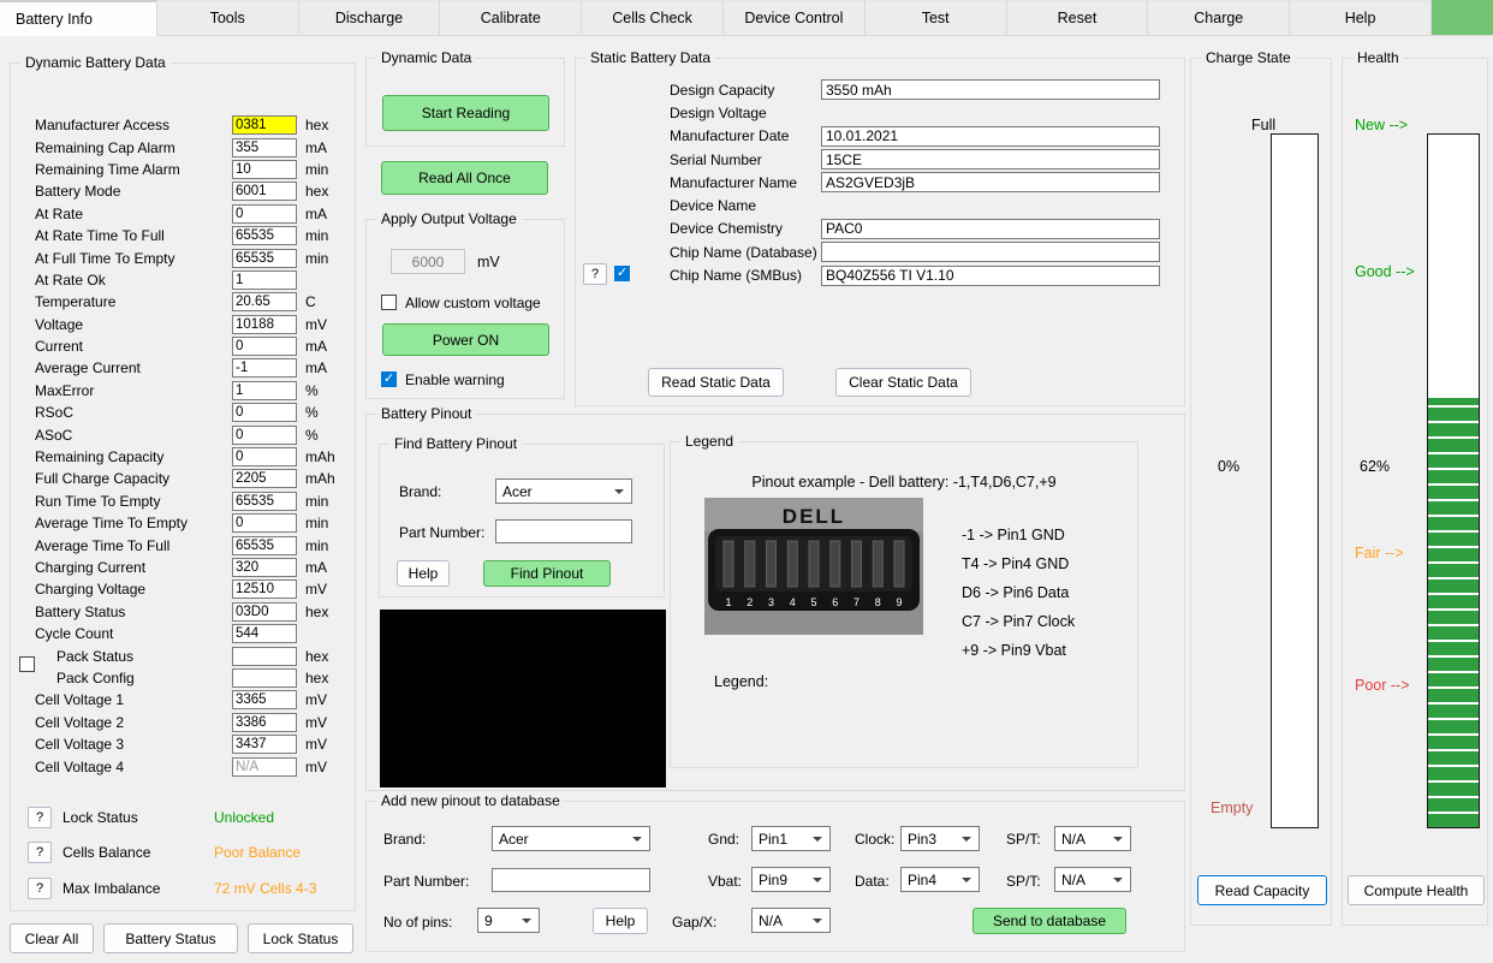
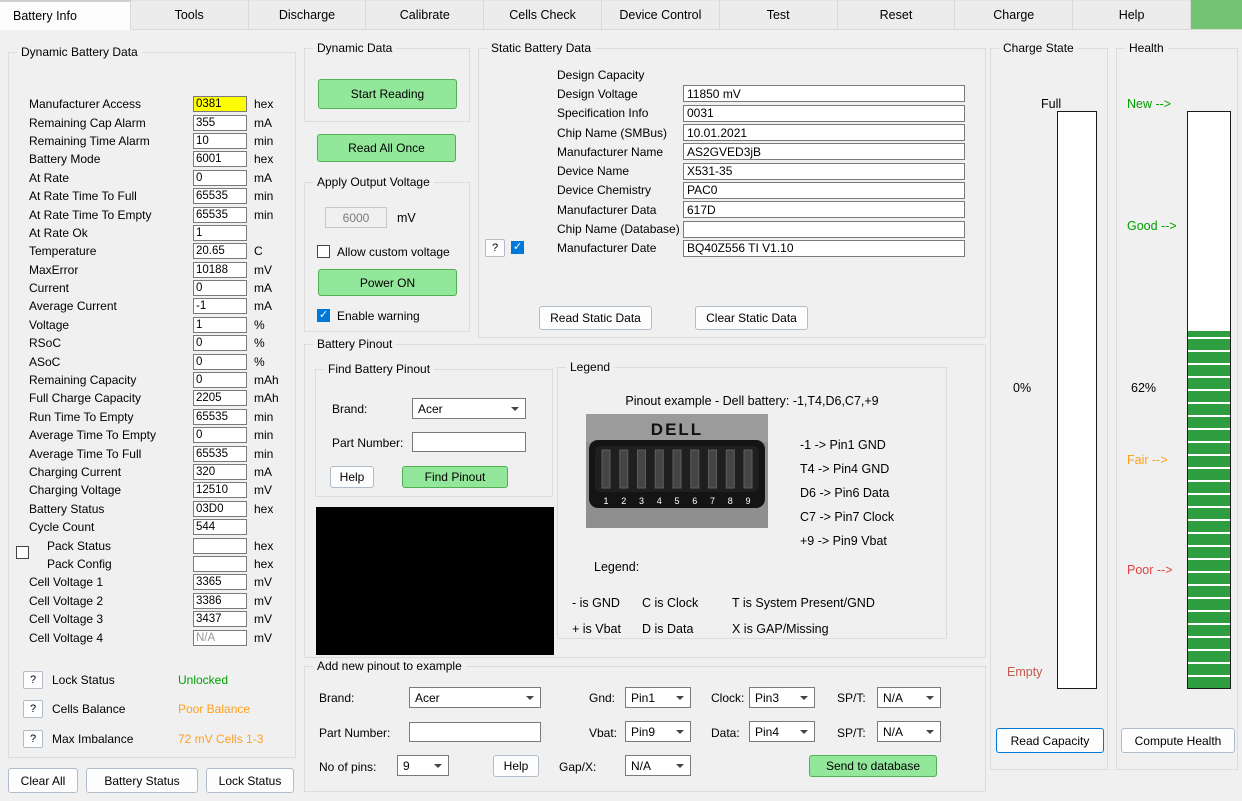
  Battery Info
  Tools
  Discharge
  Calibrate
  Cells Check
  Device Control
  Test
  Reset
  Charge
  Help
  Dynamic Battery Data
  Manufacturer Access
  0381
  hex
  Remaining Cap Alarm
  355
  mA
  Remaining Time Alarm
  10
  min
  Battery Mode
  6001
  hex
  At Rate
  0
  mA
  At Rate Time To Full
  65535
  min
- At Full Time To Empty
+ At Rate Time To Empty
  65535
  min
  At Rate Ok
  1
  Temperature
  20.65
  C
- Voltage
+ MaxError
  10188
  mV
  Current
  0
  mA
  Average Current
  -1
  mA
- MaxError
+ Voltage
  1
  %
  RSoC
  0
  %
  ASoC
  0
  %
  Remaining Capacity
  0
  mAh
  Full Charge Capacity
  2205
  mAh
  Run Time To Empty
  65535
  min
  Average Time To Empty
  0
  min
  Average Time To Full
  65535
  min
  Charging Current
  320
  mA
  Charging Voltage
  12510
  mV
  Battery Status
  03D0
  hex
  Cycle Count
  544
  Pack Status
  hex
  Pack Config
  hex
  Cell Voltage 1
  3365
  mV
  Cell Voltage 2
  3386
  mV
  Cell Voltage 3
  3437
  mV
  Cell Voltage 4
  N/A
  mV
  ?
  Lock Status
  Unlocked
  ?
  Cells Balance
  Poor Balance
  ?
  Max Imbalance
- 72 mV Cells 4-3
+ 72 mV Cells 1-3
  Clear All
  Battery Status
  Lock Status
  Dynamic Data
  Start Reading
  Read All Once
  Apply Output Voltage
  6000
  mV
  Allow custom voltage
  Power ON
  Enable warning
  Static Battery Data
  Design Capacity
- 3550 mAh
  Design Voltage
+ 11850 mV
+ Specification Info
+ 0031
- Manufacturer Date
+ Chip Name (SMBus)
  10.01.2021
- Serial Number
- 15CE
  Manufacturer Name
  AS2GVED3jB
  Device Name
+ X531-35
  Device Chemistry
  PAC0
+ Manufacturer Data
+ 617D
  Chip Name (Database)
  ?
- Chip Name (SMBus)
+ Manufacturer Date
  BQ40Z556 TI V1.10
  Read Static Data
  Clear Static Data
  Battery Pinout
  Find Battery Pinout
  Brand:
  Acer
  Part Number:
  Help
  Find Pinout
  Legend
  Pinout example - Dell battery: -1,T4,D6,C7,+9
  DELL
  1
  2
  3
  4
  5
  6
  7
  8
  9
  -1 -> Pin1 GND
  T4 -> Pin4 GND
  D6 -> Pin6 Data
  C7 -> Pin7 Clock
  +9 -> Pin9 Vbat
  Legend:
+ - is GND
+ C is Clock
+ T is System Present/GND
+ + is Vbat
+ D is Data
+ X is GAP/Missing
- Add new pinout to database
+ Add new pinout to example
  Brand:
  Acer
  Gnd:
  Pin1
  Clock:
  Pin3
  SP/T:
  N/A
  Part Number:
  Vbat:
  Pin9
  Data:
  Pin4
  SP/T:
  N/A
  No of pins:
  9
  Help
  Gap/X:
  N/A
  Send to database
  Charge State
  Full
  0%
  Empty
  Read Capacity
  Health
  New -->
  Good -->
  62%
  Fair -->
  Poor -->
  Compute Health
